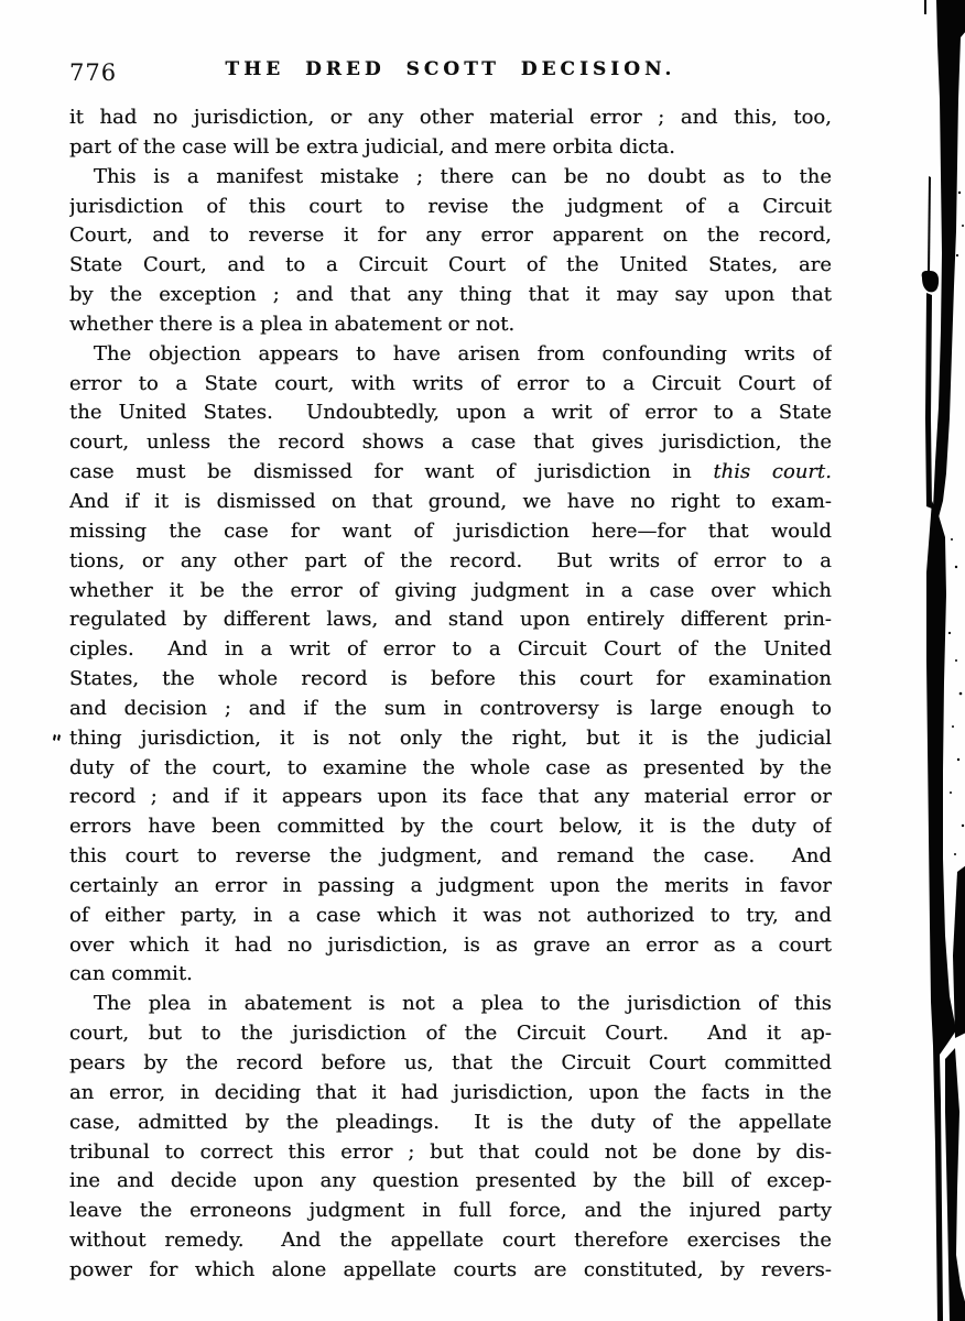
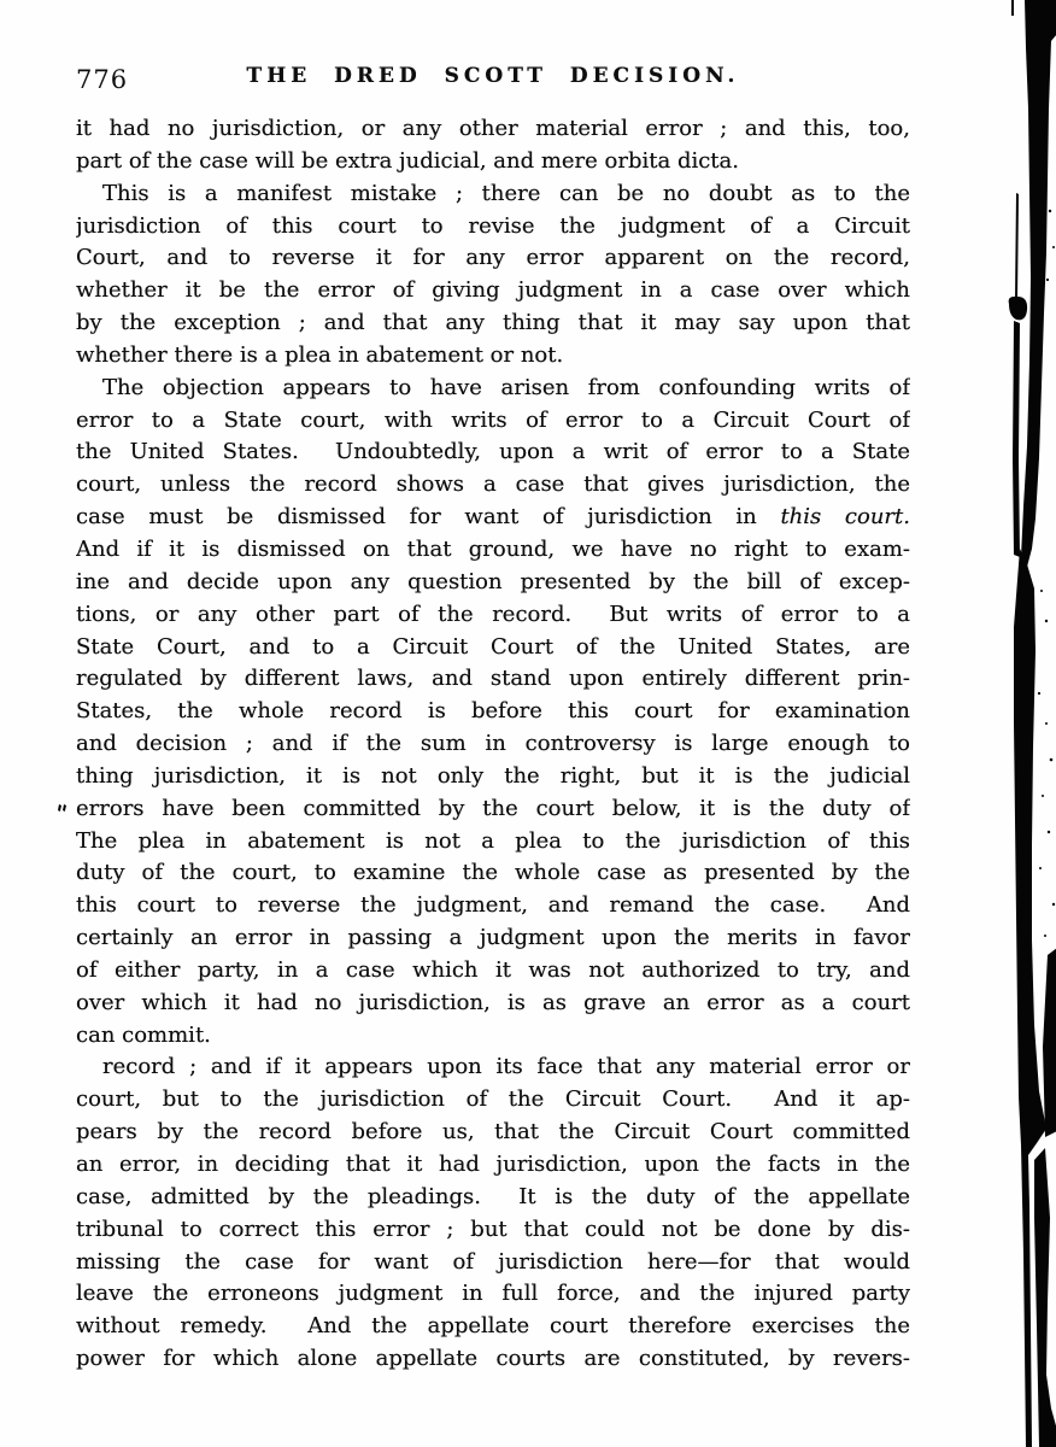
  776
  THE DRED SCOTT DECISION.
  it had no jurisdiction, or any other material error ; and this, too,
  part of the case will be extra judicial, and mere orbita dicta.
  This is a manifest mistake ; there can be no doubt as to the
  jurisdiction of this court to revise the judgment of a Circuit
  Court, and to reverse it for any error apparent on the record,
- State Court, and to a Circuit Court of the United States, are
+ whether it be the error of giving judgment in a case over which
  by the exception ; and that any thing that it may say upon that
  whether there is a plea in abatement or not.
  The objection appears to have arisen from confounding writs of
  error to a State court, with writs of error to a Circuit Court of
  the United States. Undoubtedly, upon a writ of error to a State
  court, unless the record shows a case that gives jurisdiction, the
  case must be dismissed for want of jurisdiction in this court.
  And if it is dismissed on that ground, we have no right to exam-
- missing the case for want of jurisdiction here—for that would
+ ine and decide upon any question presented by the bill of excep-
  tions, or any other part of the record. But writs of error to a
- whether it be the error of giving judgment in a case over which
+ State Court, and to a Circuit Court of the United States, are
  regulated by different laws, and stand upon entirely different prin-
- ciples. And in a writ of error to a Circuit Court of the United
  States, the whole record is before this court for examination
  and decision ; and if the sum in controversy is large enough to
  thing jurisdiction, it is not only the right, but it is the judicial
- duty of the court, to examine the whole case as presented by the
+ errors have been committed by the court below, it is the duty of
- record ; and if it appears upon its face that any material error or
+ The plea in abatement is not a plea to the jurisdiction of this
- errors have been committed by the court below, it is the duty of
+ duty of the court, to examine the whole case as presented by the
  this court to reverse the judgment, and remand the case. And
  certainly an error in passing a judgment upon the merits in favor
  of either party, in a case which it was not authorized to try, and
  over which it had no jurisdiction, is as grave an error as a court
  can commit.
- The plea in abatement is not a plea to the jurisdiction of this
+ record ; and if it appears upon its face that any material error or
  court, but to the jurisdiction of the Circuit Court. And it ap-
  pears by the record before us, that the Circuit Court committed
  an error, in deciding that it had jurisdiction, upon the facts in the
  case, admitted by the pleadings. It is the duty of the appellate
  tribunal to correct this error ; but that could not be done by dis-
- ine and decide upon any question presented by the bill of excep-
+ missing the case for want of jurisdiction here—for that would
  leave the erroneons judgment in full force, and the injured party
  without remedy. And the appellate court therefore exercises the
  power for which alone appellate courts are constituted, by revers-
